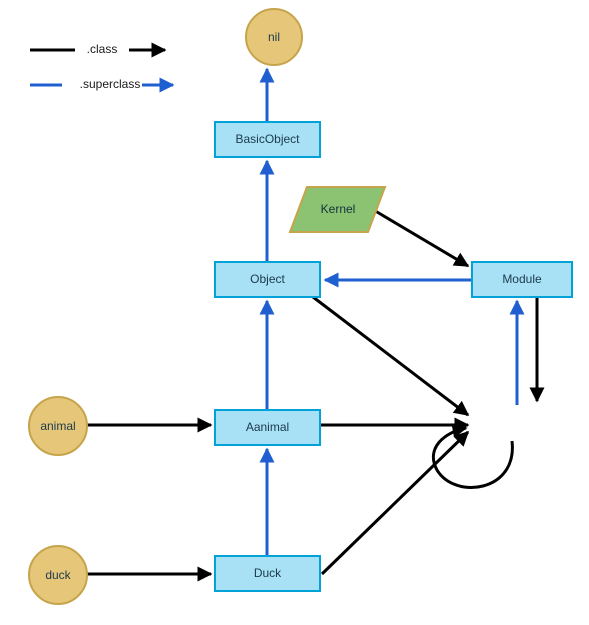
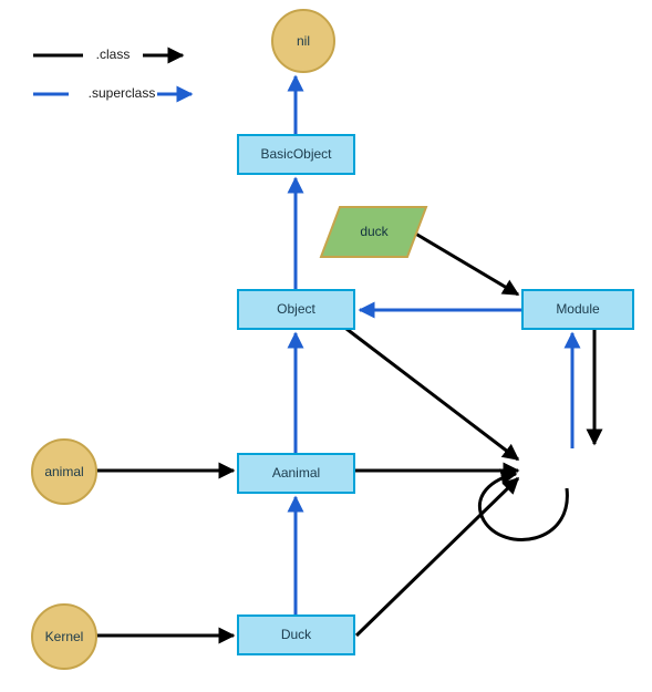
  .class
  .superclass
  nil
  BasicObject
- Kernel
+ duck
  Object
  Module
  animal
  Aanimal
- duck
+ Kernel
  Duck
